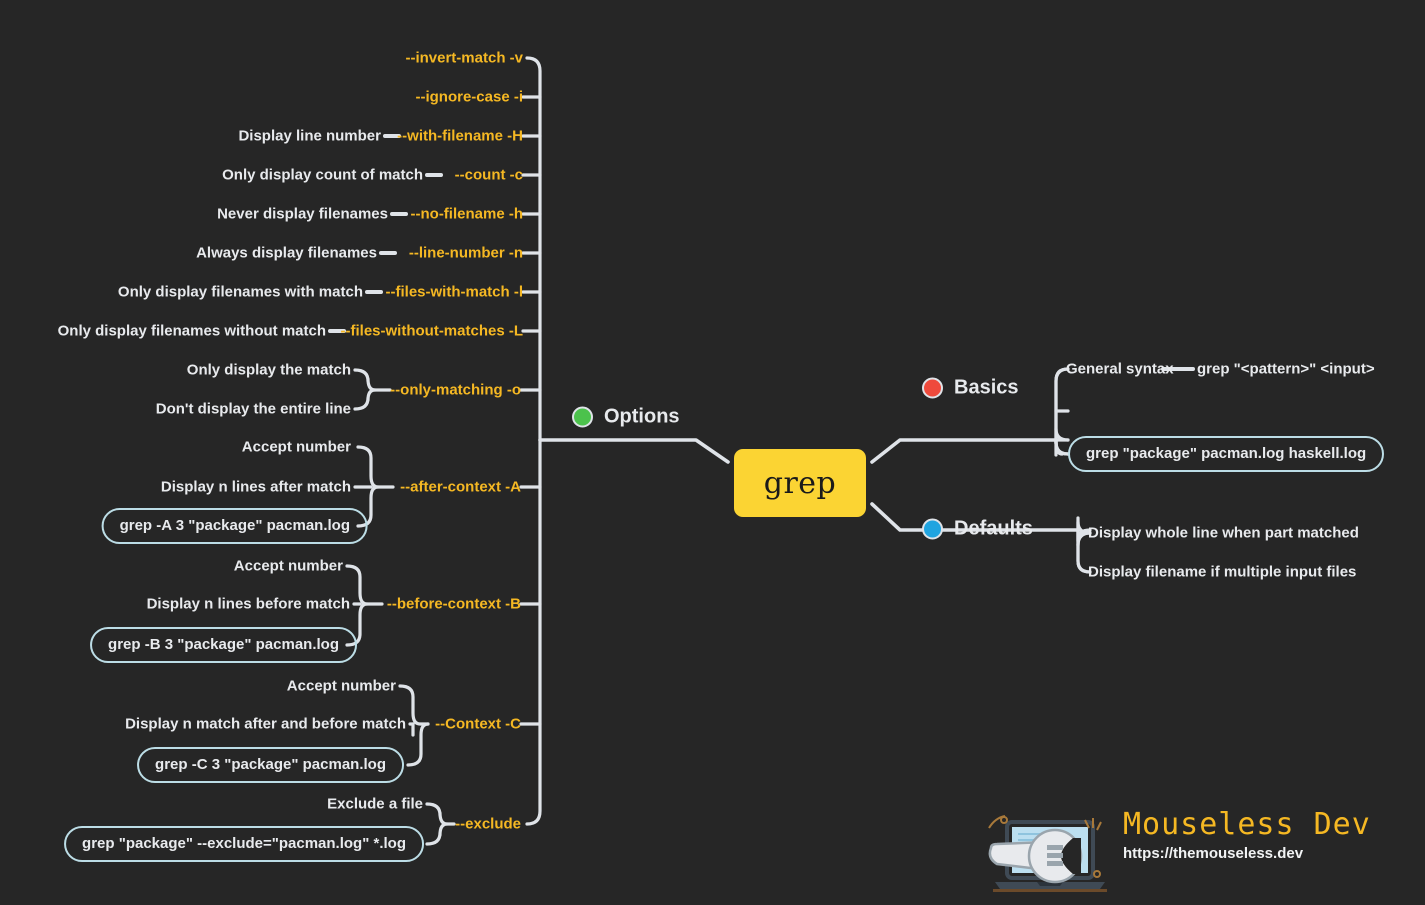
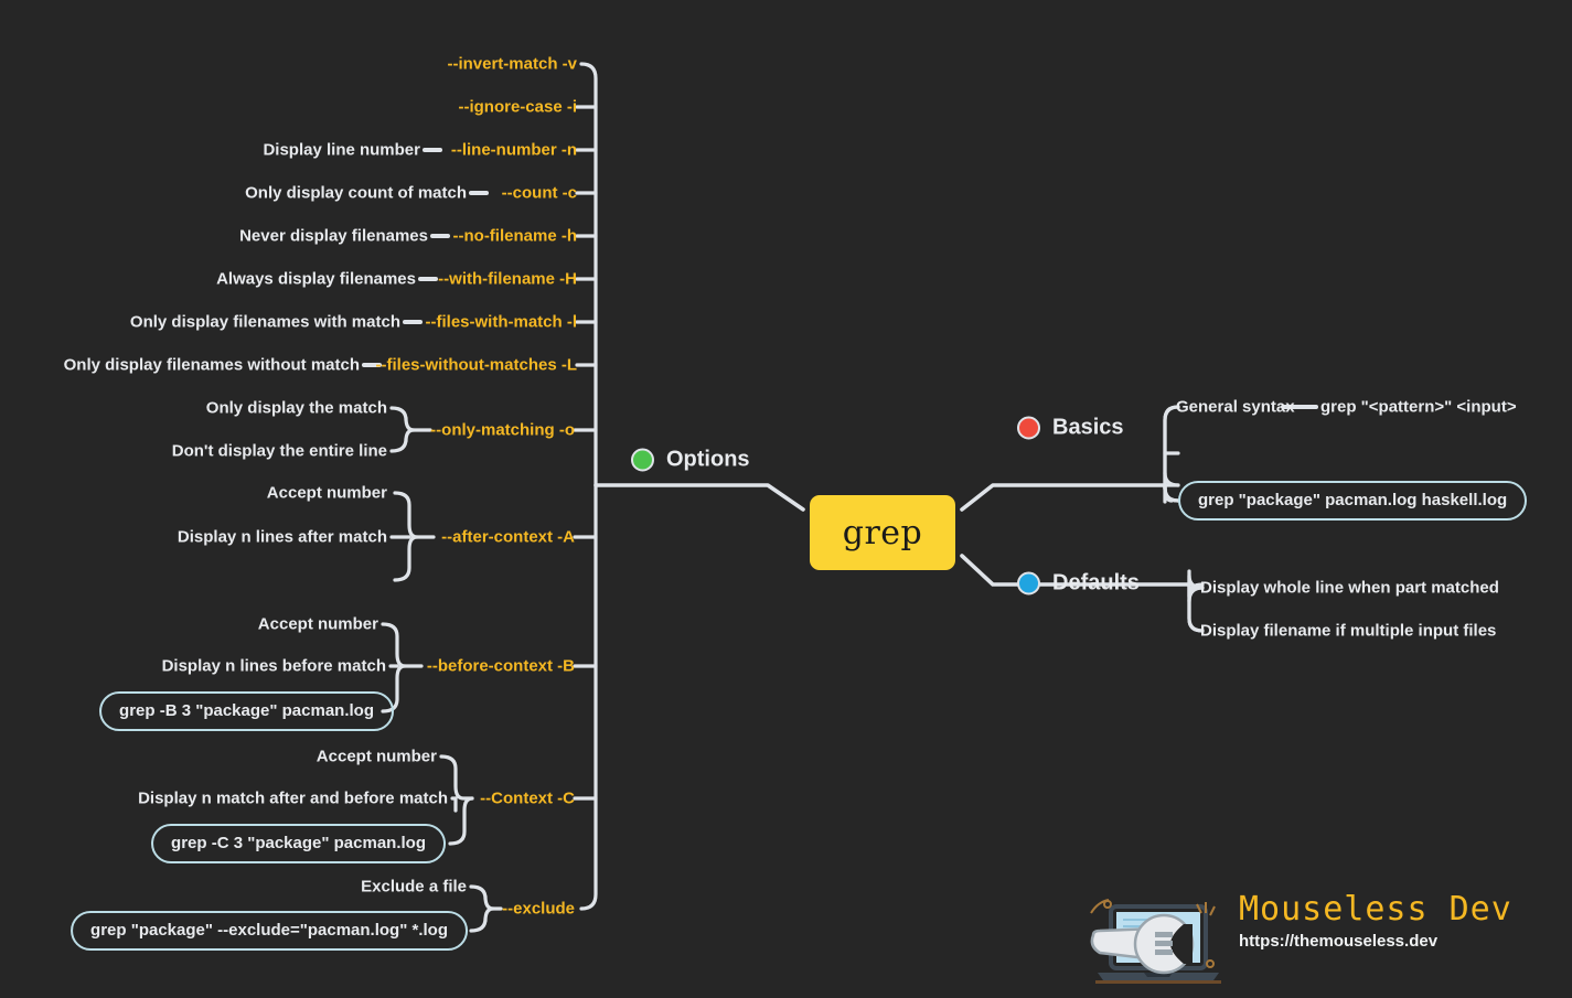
  --invert-match -v
  --ignore-case -i
- --with-filename -H
+ --line-number -n
  --count -c
  --no-filename -h
- --line-number -n
+ --with-filename -H
  --files-with-match -l
  --files-without-matches -L
  Display line number
  Only display count of match
  Never display filenames
  Always display filenames
  Only display filenames with match
  Only display filenames without match
  --only-matching -o
  Only display the match
  Don't display the entire line
  --after-context -A
  Accept number
  Display n lines after match
- grep -A 3 "package" pacman.log
  --before-context -B
  Accept number
  Display n lines before match
  grep -B 3 "package" pacman.log
  --Context -C
  Accept number
  Display n match after and before match
  grep -C 3 "package" pacman.log
  --exclude
  Exclude a file
  grep "package" --exclude="pacman.log" *.log
  Options
  grep
  Basics
  General syntax
  grep "<pattern>" <input>
  grep "package" pacman.log haskell.log
  Defaults
  Display whole line when part matched
  Display filename if multiple input files
  Mouseless Dev
  https://themouseless.dev
